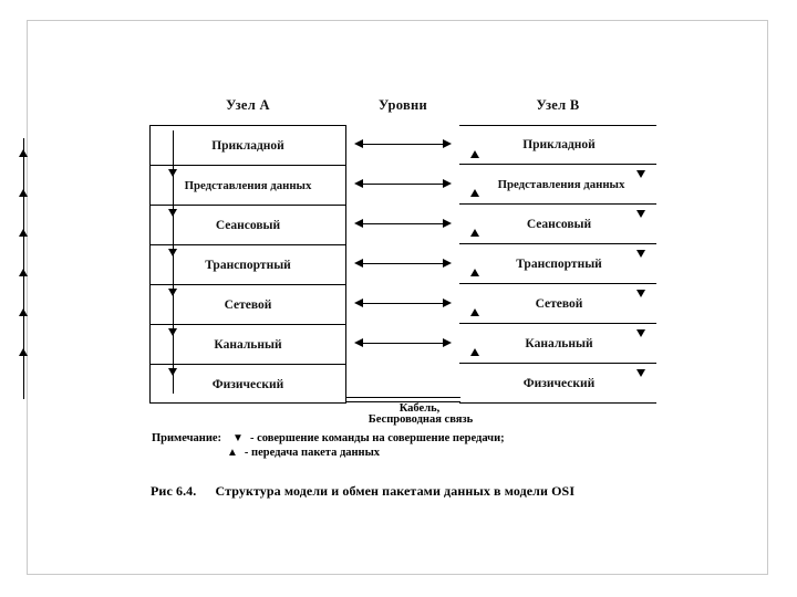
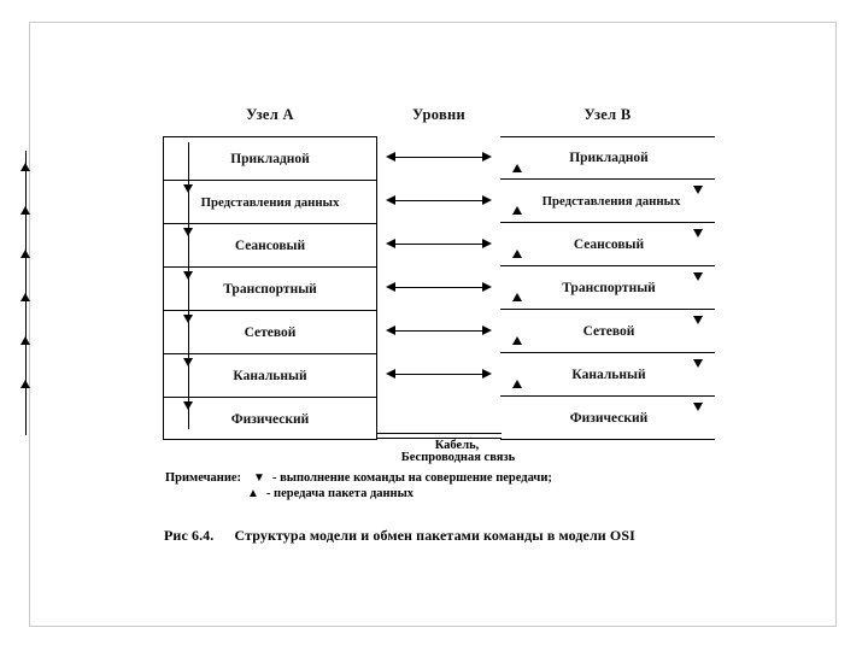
  Узел А
  Уровни
  Узел В
  Прикладной
  Представления данных
  Сеансовый
  Транспортный
  Сетевой
  Канальный
  Физический
  Прикладной
  Представления данных
  Сеансовый
  Транспортный
  Сетевой
  Канальный
  Физический
  Кабель,
  Беспроводная связь
  Примечание:
  ▼
- - совершение команды на совершение передачи;
+ - выполнение команды на совершение передачи;
  ▲
  - передача пакета данных
- Рис 6.4. Структура модели и обмен пакетами данных в модели OSI
+ Рис 6.4. Структура модели и обмен пакетами команды в модели OSI
